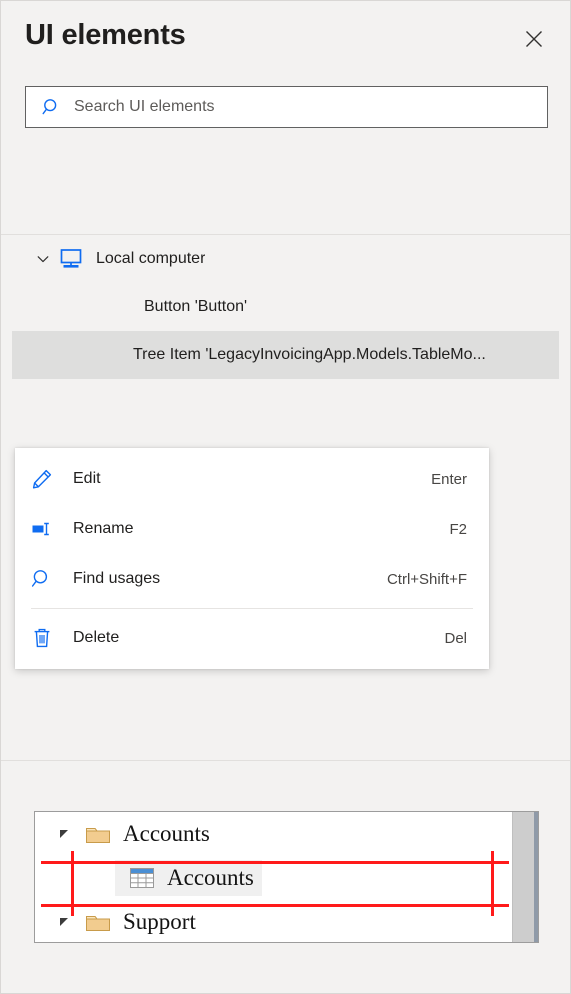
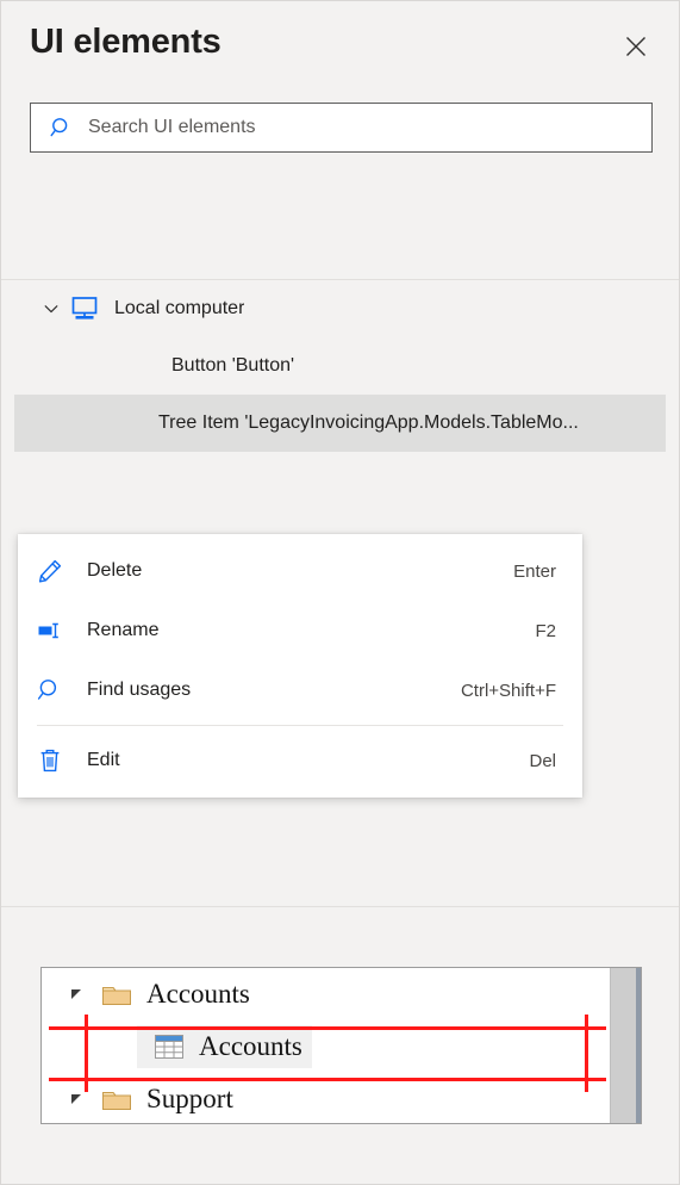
  UI elements
  Search UI elements
  Local computer
  Button 'Button'
  Tree Item 'LegacyInvoicingApp.Models.TableMo...
- Edit
+ Delete
  Enter
  Rename
  F2
  Find usages
  Ctrl+Shift+F
- Delete
+ Edit
  Del
  Accounts
  Accounts
  Support
